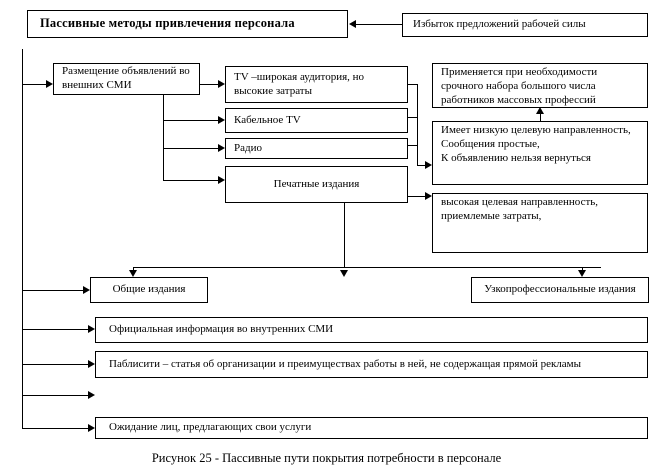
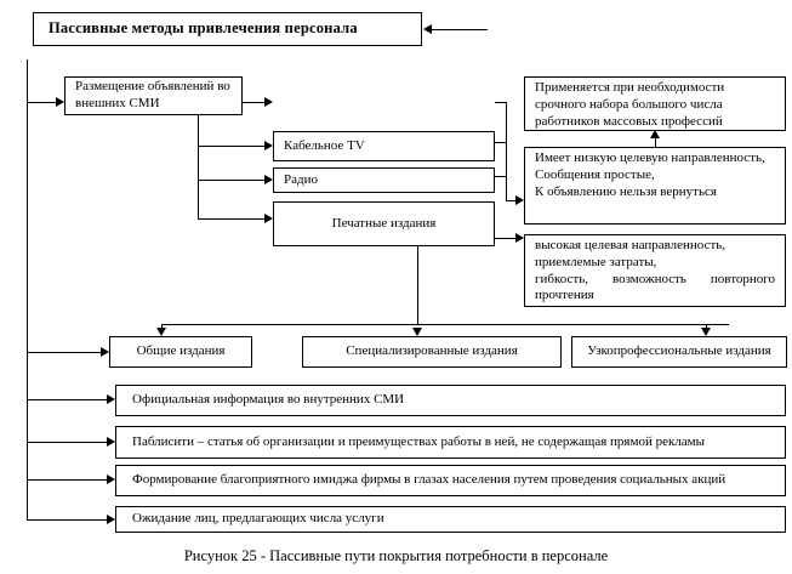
  Пассивные методы привлечения персонала
- Избыток предложений рабочей силы
  Размещение объявлений во внешних СМИ
- TV –широкая аудитория, но высокие затраты
  Кабельное TV
  Радио
  Печатные издания
  Применяется при необходимости срочного набора большого числа работников массовых профессий
  Имеет низкую целевую направленность,
  Сообщения простые,
  К объявлению нельзя вернуться
  высокая целевая направленность,
  приемлемые затраты,
+ гибкость, возможность повторного прочтения
  Общие издания
+ Специализированные издания
  Узкопрофессиональные издания
  Официальная информация во внутренних СМИ
  Паблисити – статья об организации и преимуществах работы в ней, не содержащая прямой рекламы
+ Формирование благоприятного имиджа фирмы в глазах населения путем проведения социальных акций
- Ожидание лиц, предлагающих свои услуги
+ Ожидание лиц, предлагающих числа услуги
  Рисунок 25 - Пассивные пути покрытия потребности в персонале
